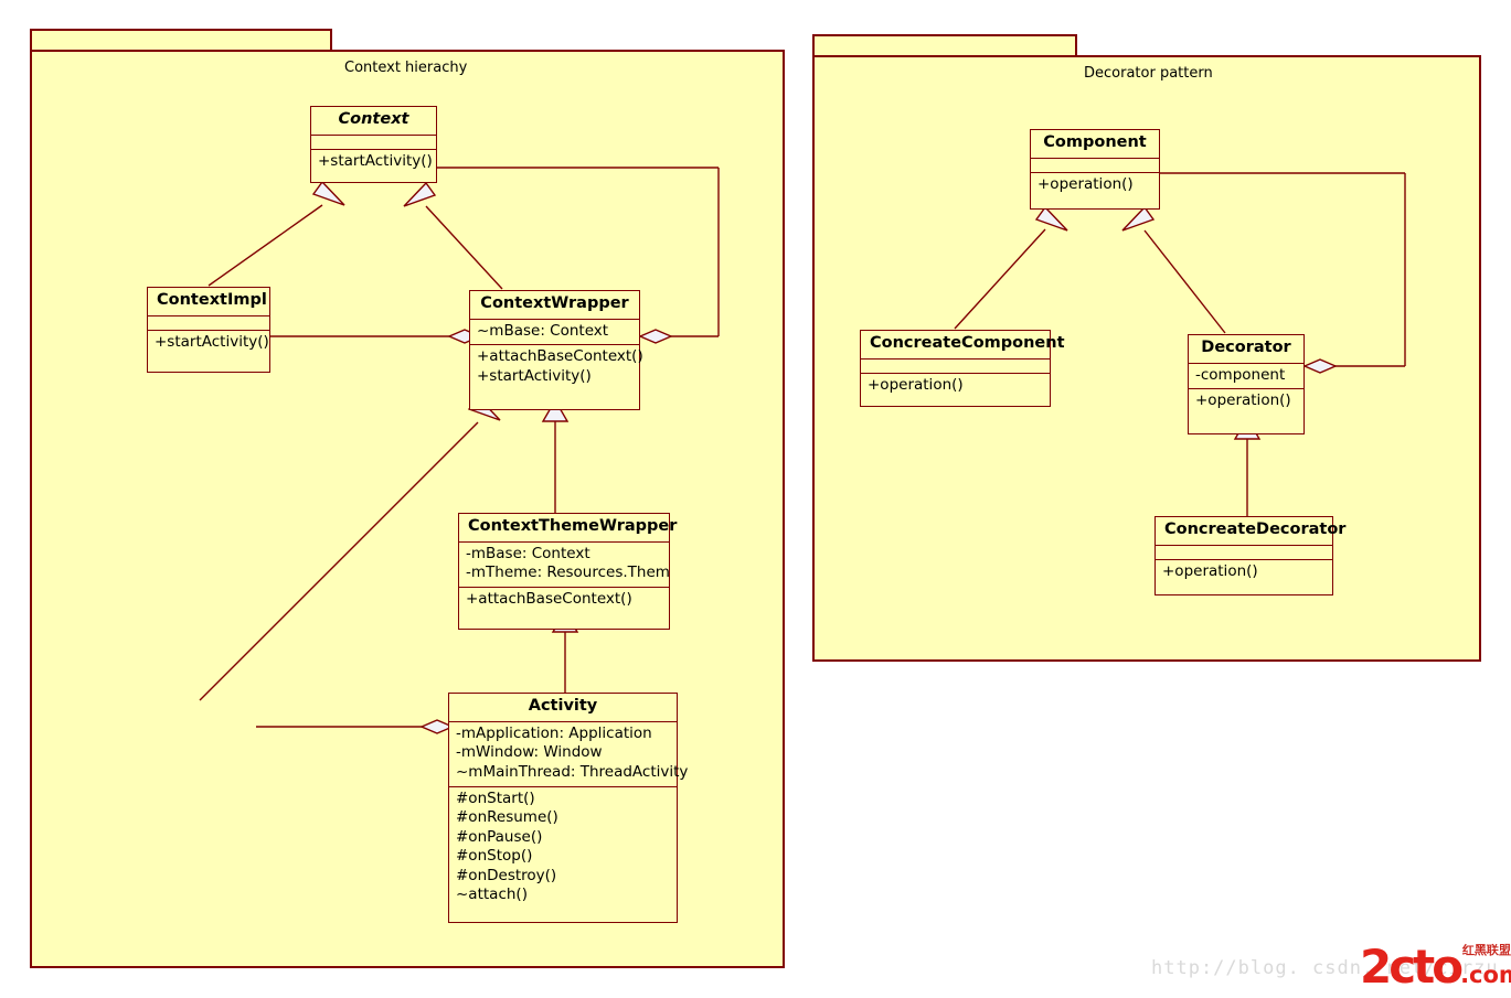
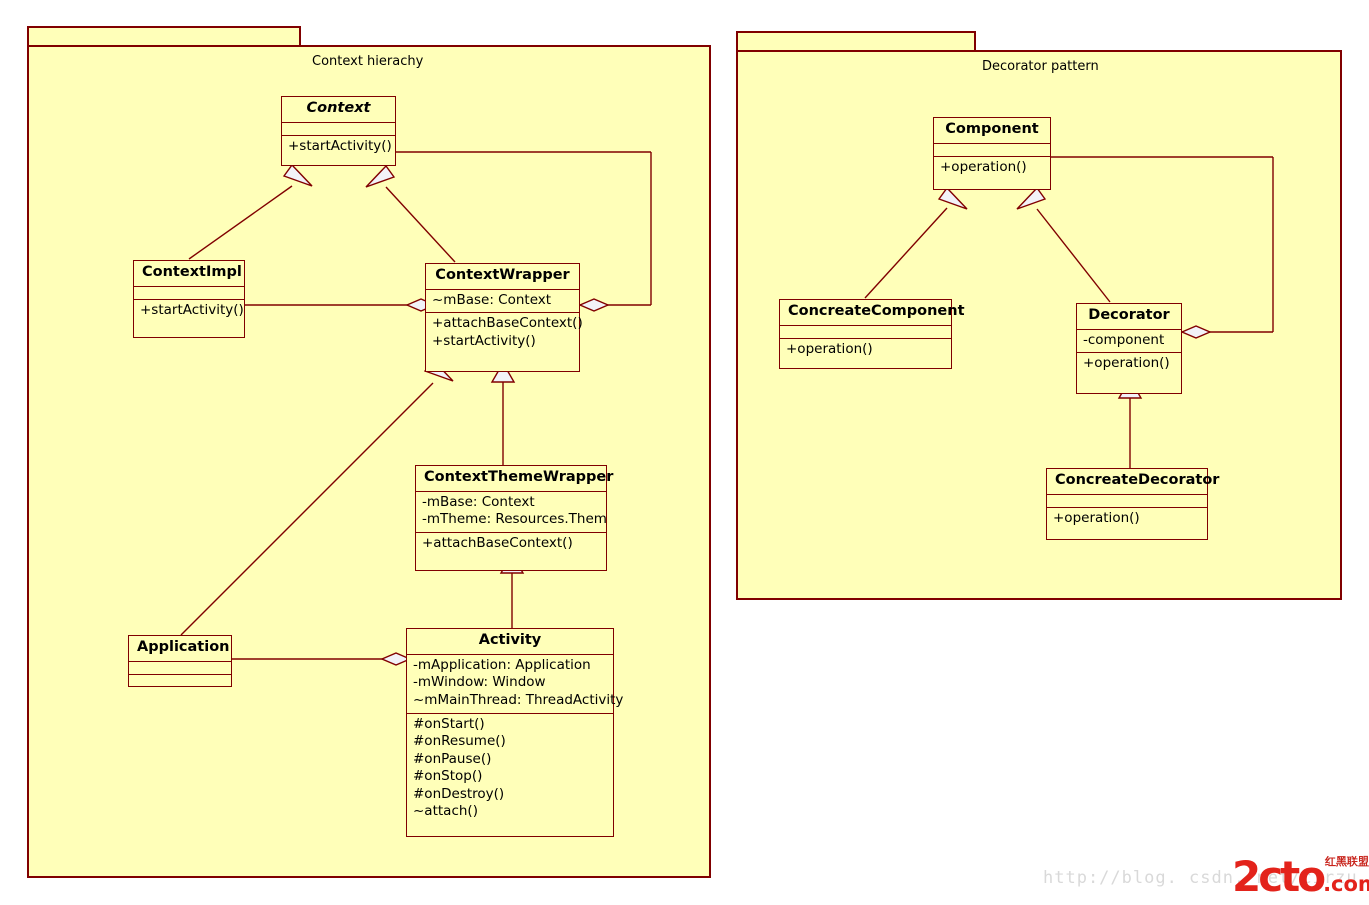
  Context hierachy
  Decorator pattern
  Context
  +startActivity()
  ContextImpl
  +startActivity()
  ContextWrapper
  ~mBase: Context
  +attachBaseContext()
  +startActivity()
  ContextThemeWrapper
  -mBase: Context
  -mTheme: Resources.Them
  +attachBaseContext()
+ Application
  Activity
  -mApplication: Application
  -mWindow: Window
  ~mMainThread: ThreadActivity
  #onStart()
  #onResume()
  #onPause()
  #onStop()
  #onDestroy()
  ~attach()
  Component
  +operation()
  ConcreateComponent
  +operation()
  Decorator
  -component
  +operation()
  ConcreateDecorator
  +operation()
  http://blog. csdn. net/cirzu
  2cto.co
  红黑联盟
